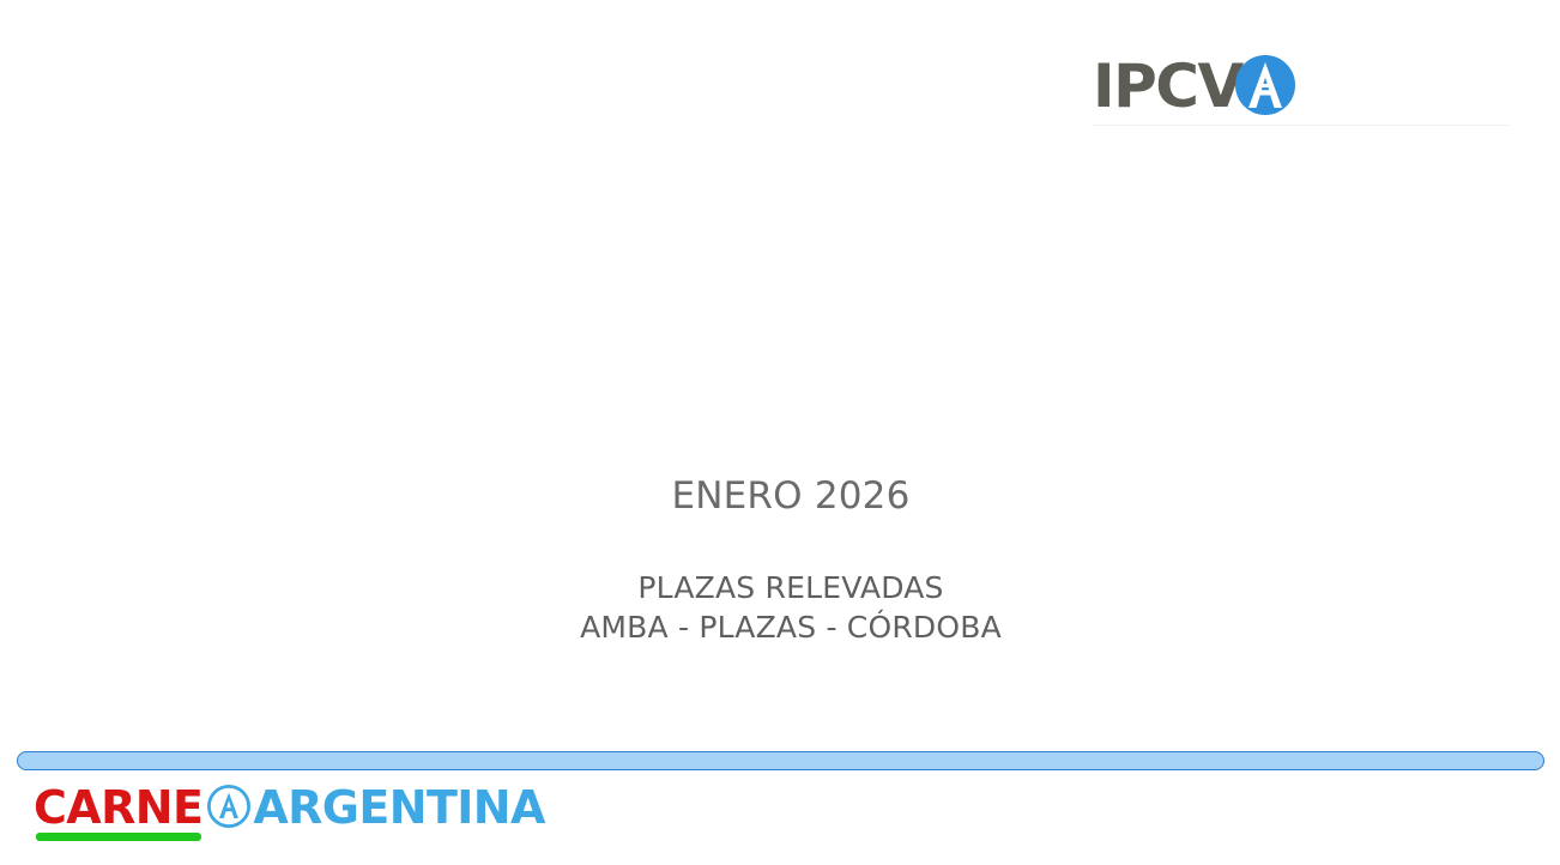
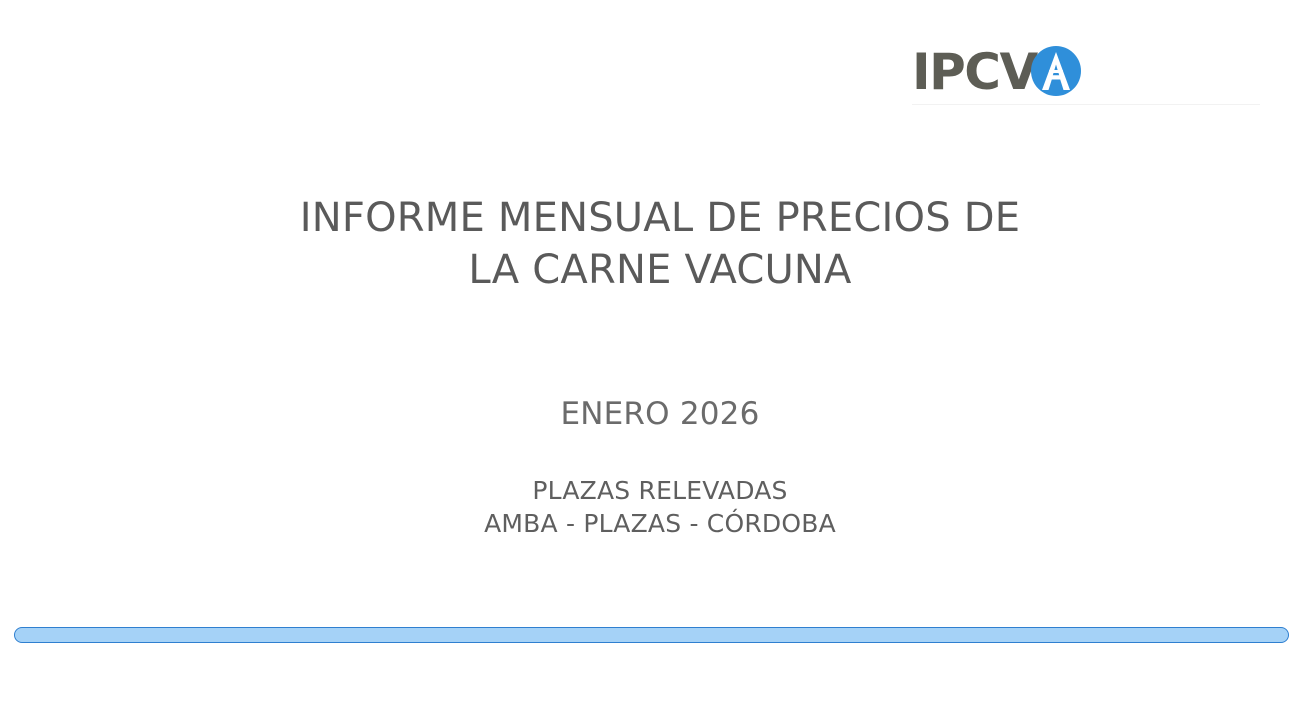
  IPCV
+ INFORME MENSUAL DE PRECIOS DE
+ LA CARNE VACUNA
  ENERO 2026
  PLAZAS RELEVADAS
  AMBA - PLAZAS - CÓRDOBA
- CARNE
- ARGENTINA
